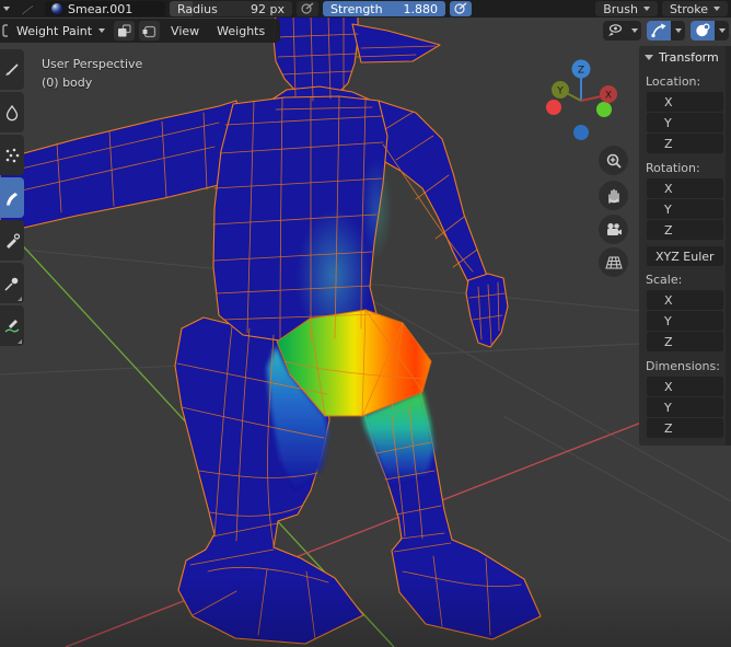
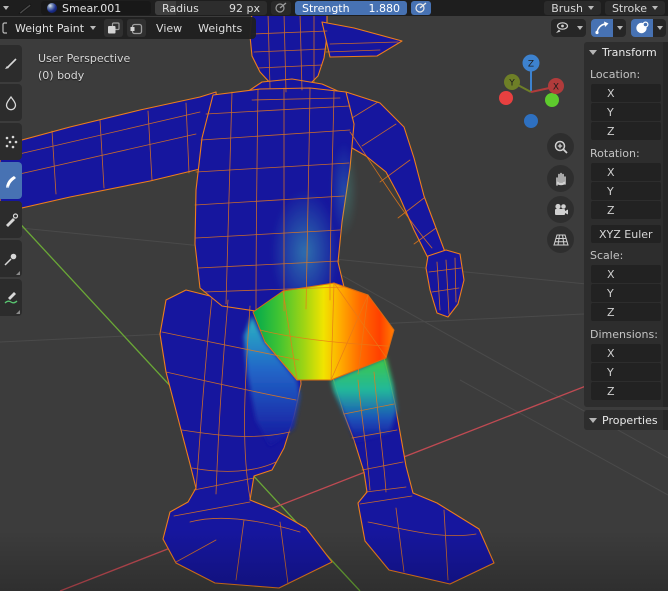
  Smear.001
  Radius
  92 px
  Strength
  1.880
  Brush
  Stroke
  Weight Paint
  View
  Weights
  User Perspective
  (0) body
  Z
  Y
  X
  Transform
  Location:
  X
  Y
  Z
  Rotation:
  X
  Y
  Z
  XYZ Euler
  Scale:
  X
  Y
  Z
  Dimensions:
  X
  Y
  Z
+ Properties
